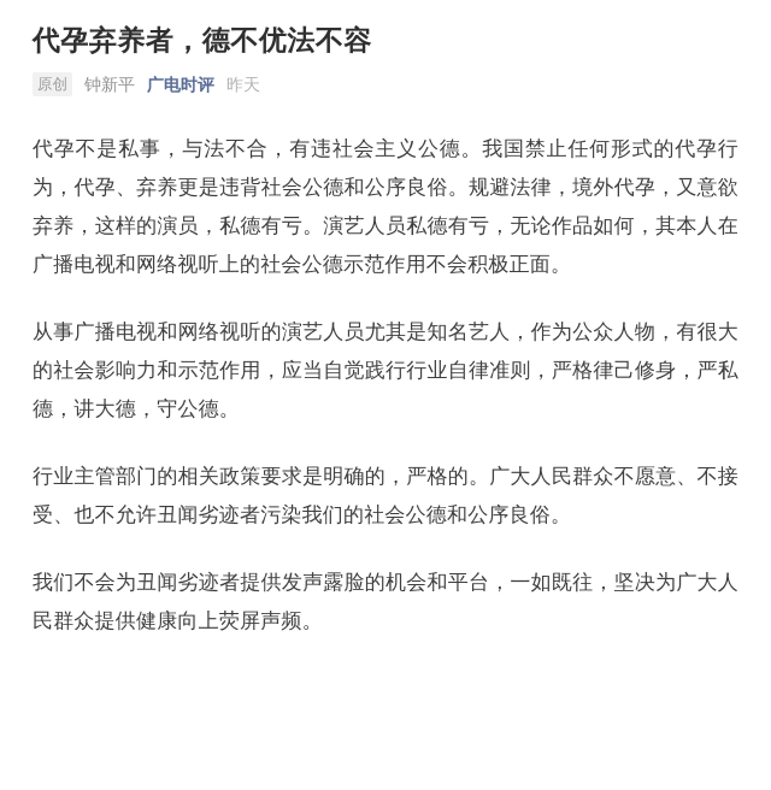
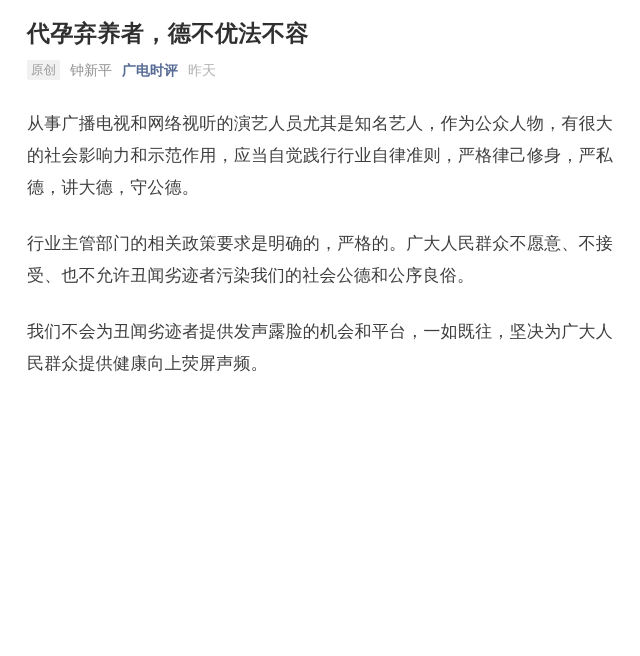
  代孕弃养者，德不优法不容
  原创
  钟新平
  广电时评
  昨天
- 代孕不是私事，与法不合，有违社会主义公德。我国禁止任何形式的代孕行为，代孕、弃养更是违背社会公德和公序良俗。规避法律，境外代孕，又意欲弃养，这样的演员，私德有亏。演艺人员私德有亏，无论作品如何，其本人在广播电视和网络视听上的社会公德示范作用不会积极正面。
  从事广播电视和网络视听的演艺人员尤其是知名艺人，作为公众人物，有很大的社会影响力和示范作用，应当自觉践行行业自律准则，严格律己修身，严私德，讲大德，守公德。
  行业主管部门的相关政策要求是明确的，严格的。广大人民群众不愿意、不接受、也不允许丑闻劣迹者污染我们的社会公德和公序良俗。
  我们不会为丑闻劣迹者提供发声露脸的机会和平台，一如既往，坚决为广大人民群众提供健康向上荧屏声频。
